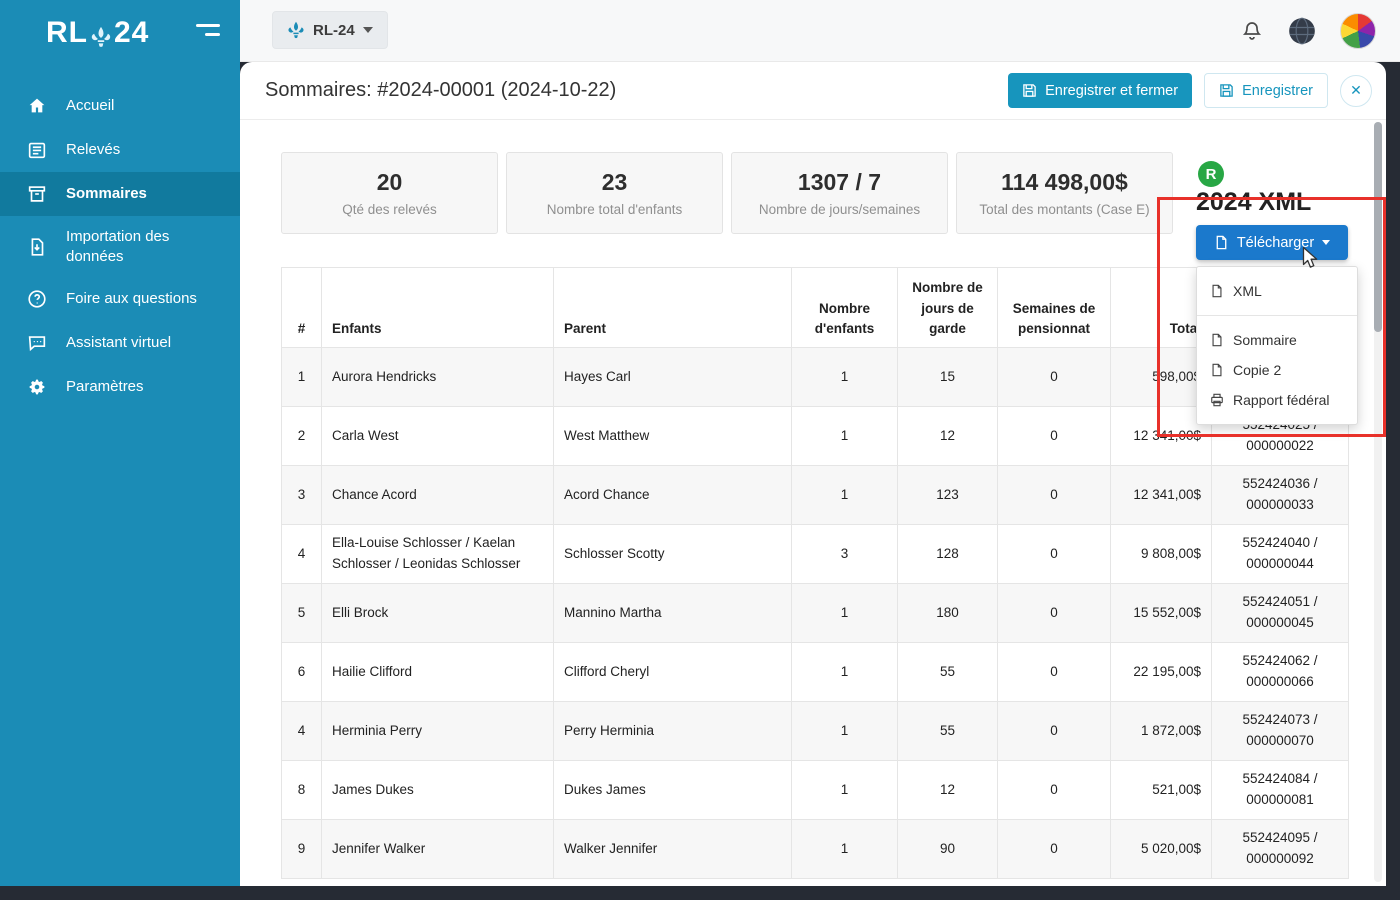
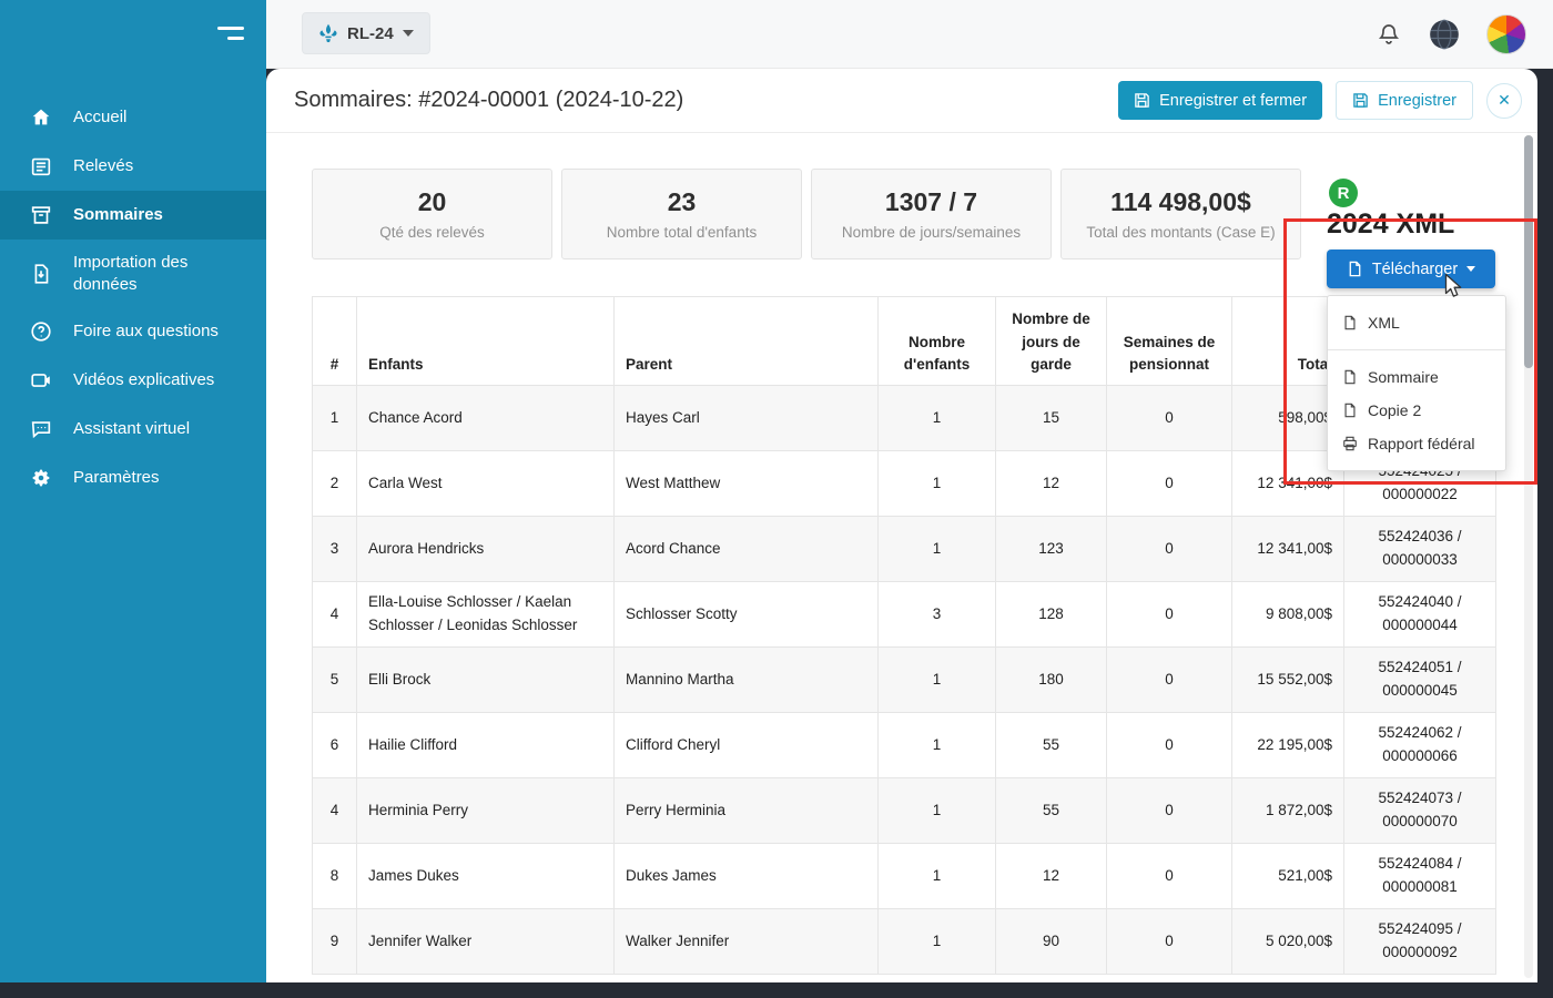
- RL
- 24
  Accueil
  Relevés
  Sommaires
  Importation des données
  Foire aux questions
+ Vidéos explicatives
  Assistant virtuel
  Paramètres
  RL-24
  Sommaires: #2024-00001 (2024-10-22)
  Enregistrer et fermer
  Enregistrer
  ✕
  20
  Qté des relevés
  23
  Nombre total d'enfants
  1307 / 7
  Nombre de jours/semaines
  114 498,00$
  Total des montants (Case E)
  #	Enfants	Parent	Nombre d'enfants	Nombre de jours de garde	Semaines de pensionnat	Tota
- 1	Aurora Hendricks	Hayes Carl	1	15	0	598,00
+ 1	Chance Acord	Hayes Carl	1	15	0	598,00
  2	Carla West	West Matthew	1	12	0	12 341,00$	000000022
- 3	Chance Acord	Acord Chance	1	123	0	12 341,00$	552424036 / 000000033
+ 3	Aurora Hendricks	Acord Chance	1	123	0	12 341,00$	552424036 / 000000033
  4	Ella-Louise Schlosser / Kaelan Schlosser / Leonidas Schlosser	Schlosser Scotty	3	128	0	9 808,00$	552424040 / 000000044
  5	Elli Brock	Mannino Martha	1	180	0	15 552,00$	552424051 / 000000045
  6	Hailie Clifford	Clifford Cheryl	1	55	0	22 195,00$	552424062 / 000000066
  4	Herminia Perry	Perry Herminia	1	55	0	1 872,00$	552424073 / 000000070
  8	James Dukes	Dukes James	1	12	0	521,00$	552424084 / 000000081
  9	Jennifer Walker	Walker Jennifer	1	90	0	5 020,00$	552424095 / 000000092
  R
  2024 XML
  Télécharger
  XML
  Sommaire
  Copie 2
  Rapport fédéral
